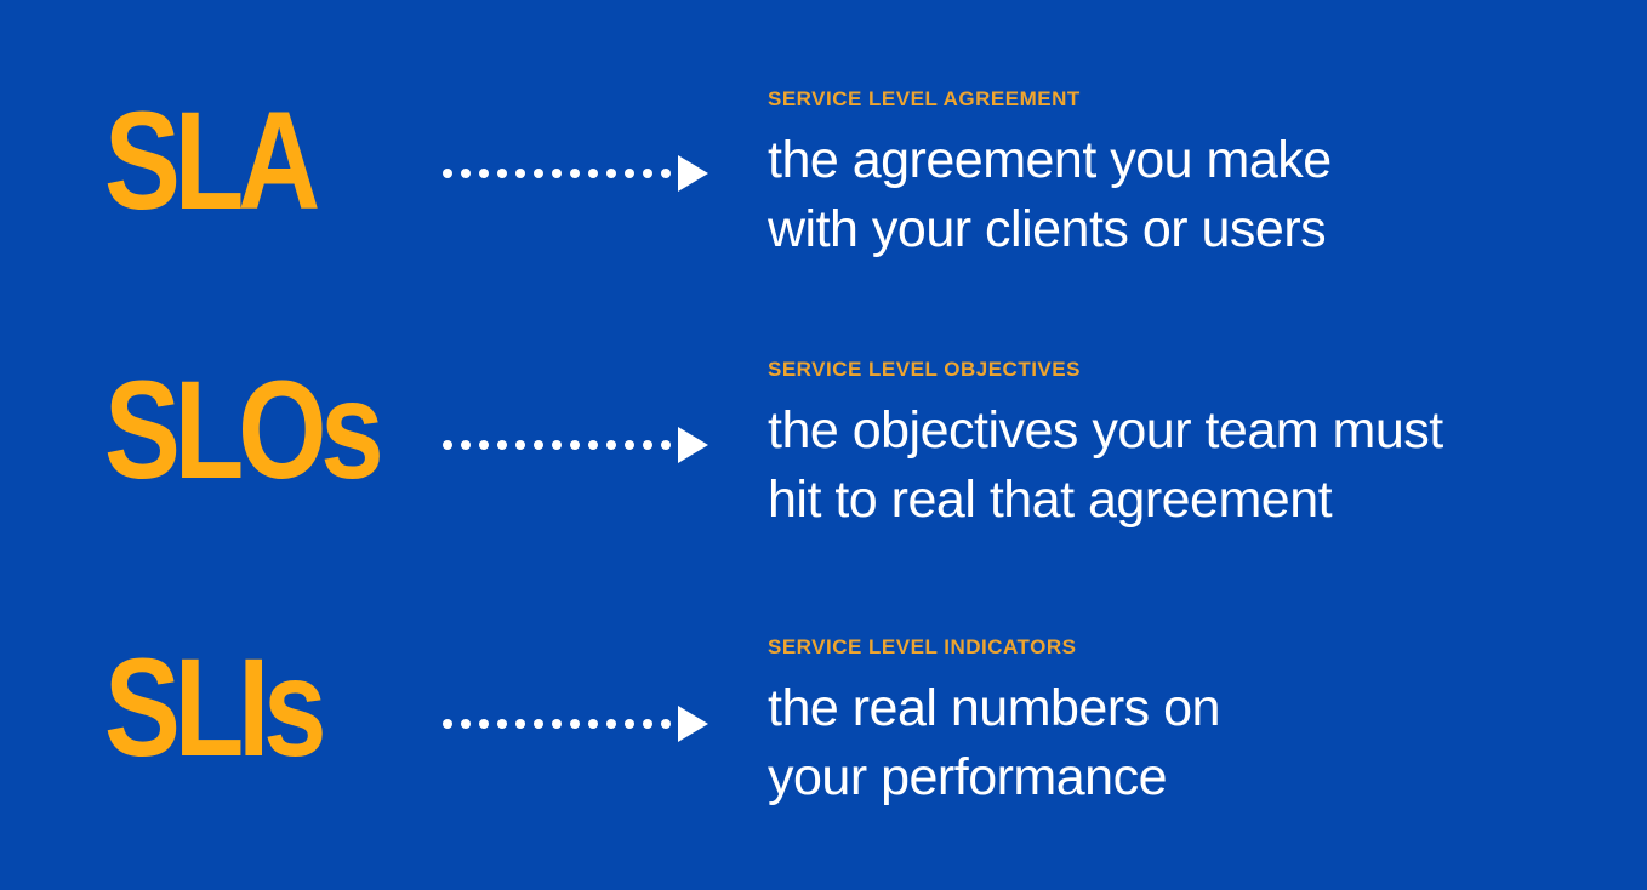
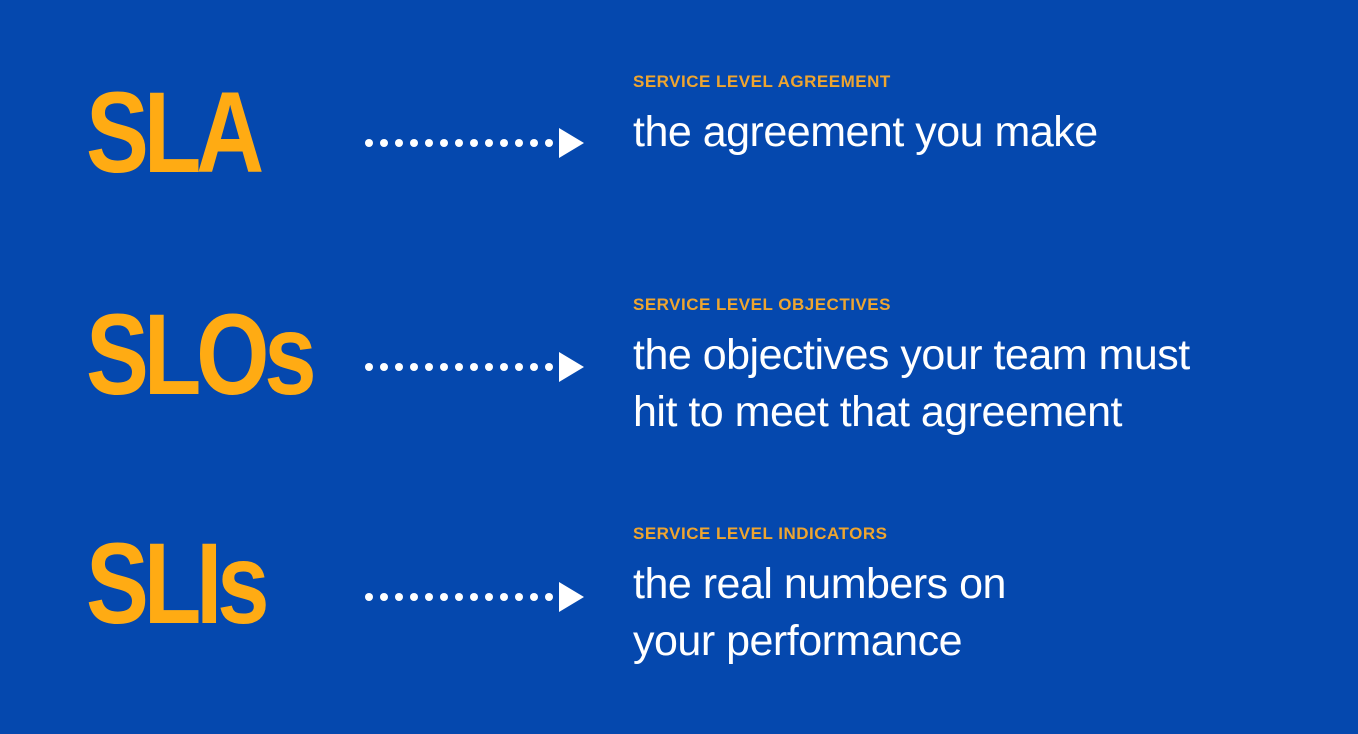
  SLA
  SERVICE LEVEL AGREEMENT
  the agreement you make
- with your clients or users
  SLOs
  SERVICE LEVEL OBJECTIVES
  the objectives your team must
- hit to real that agreement
+ hit to meet that agreement
  SLIs
  SERVICE LEVEL INDICATORS
  the real numbers on
  your performance
